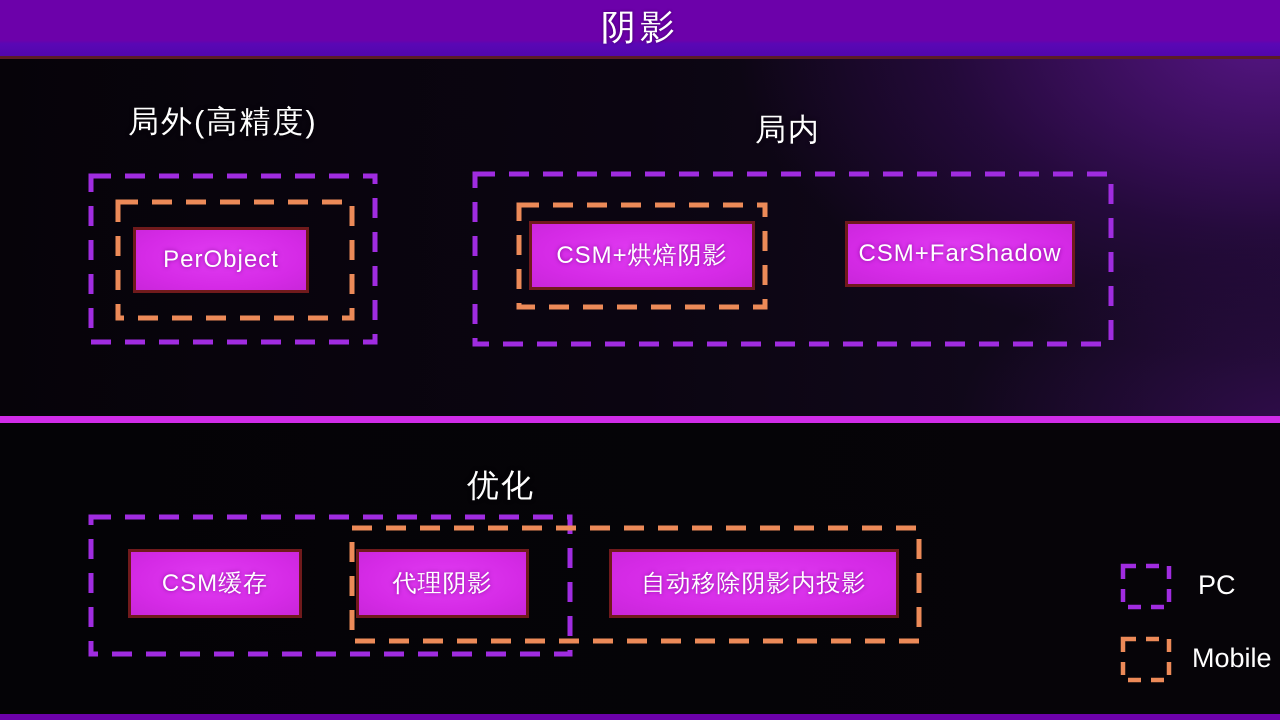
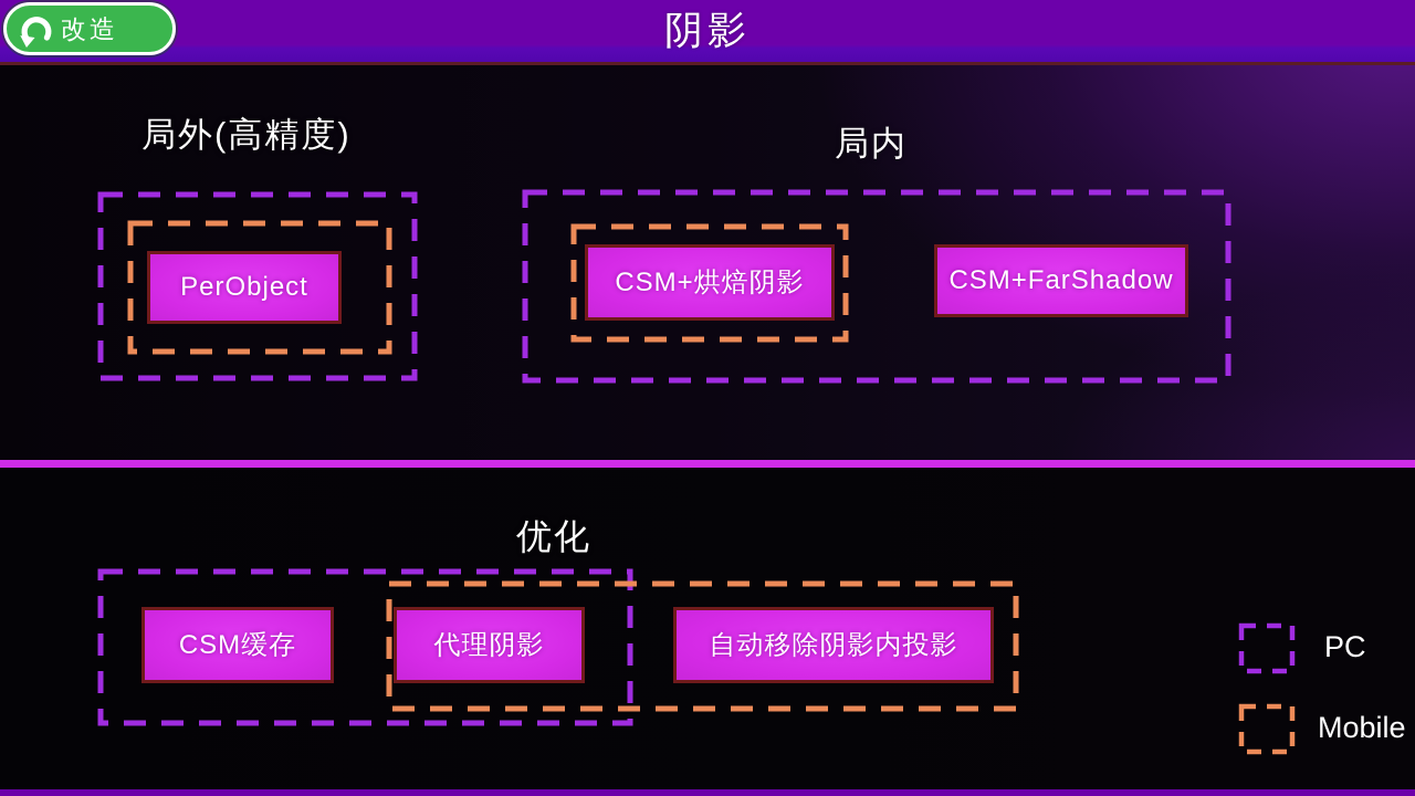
  阴影
+ 改造
  局外(高精度)
  PerObject
  局内
  CSM+烘焙阴影
  CSM+FarShadow
  优化
  CSM缓存
  代理阴影
  自动移除阴影内投影
  PC
  Mobile
